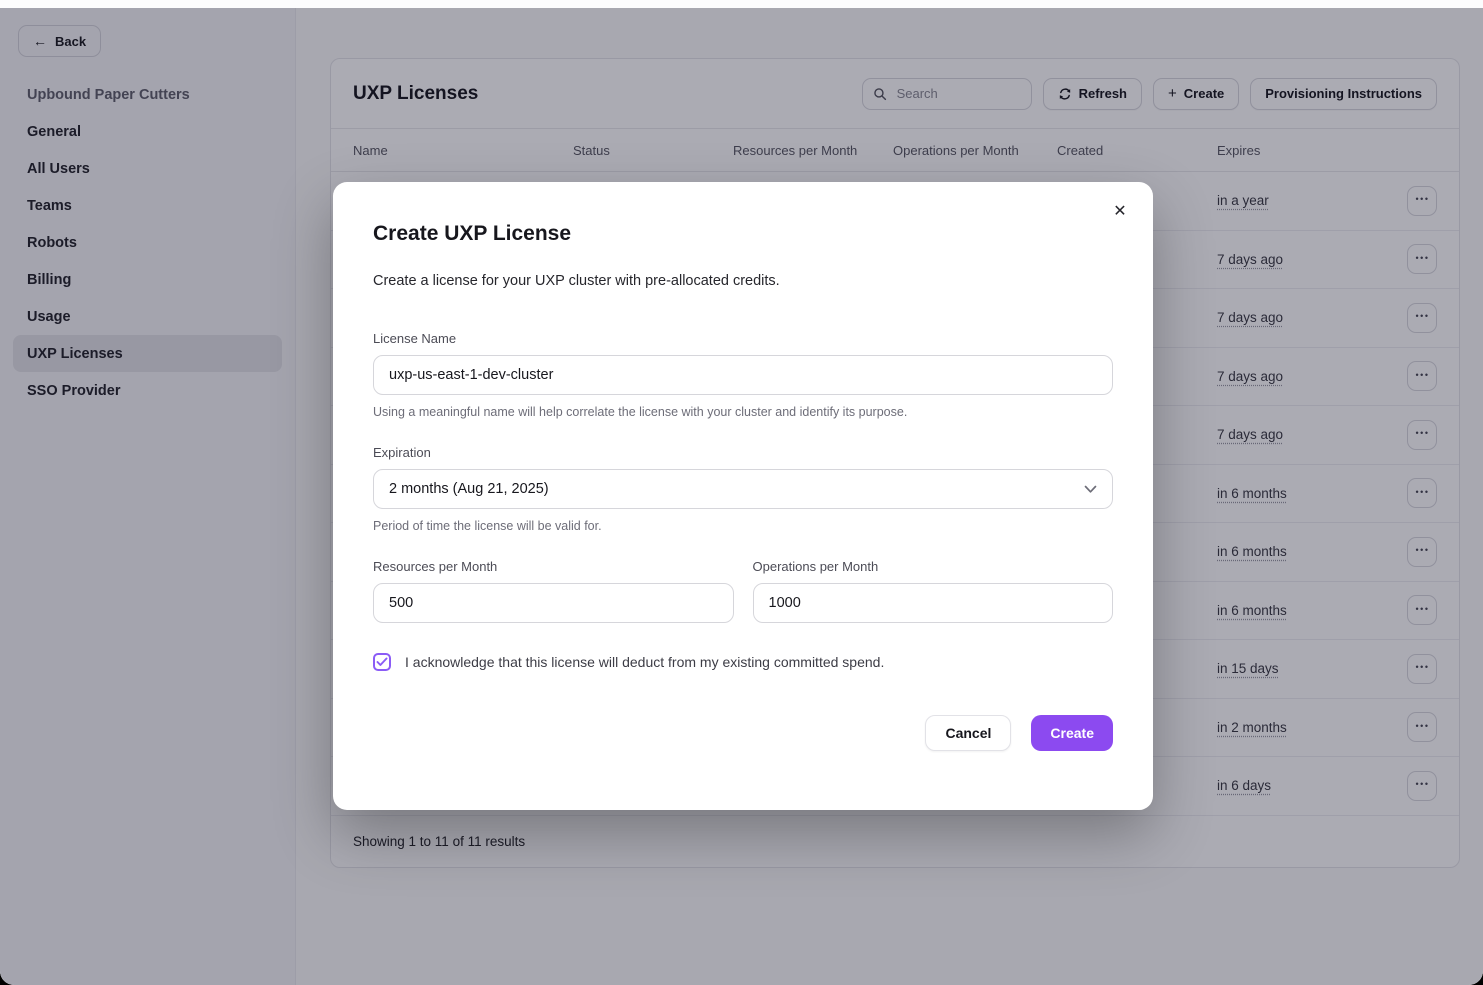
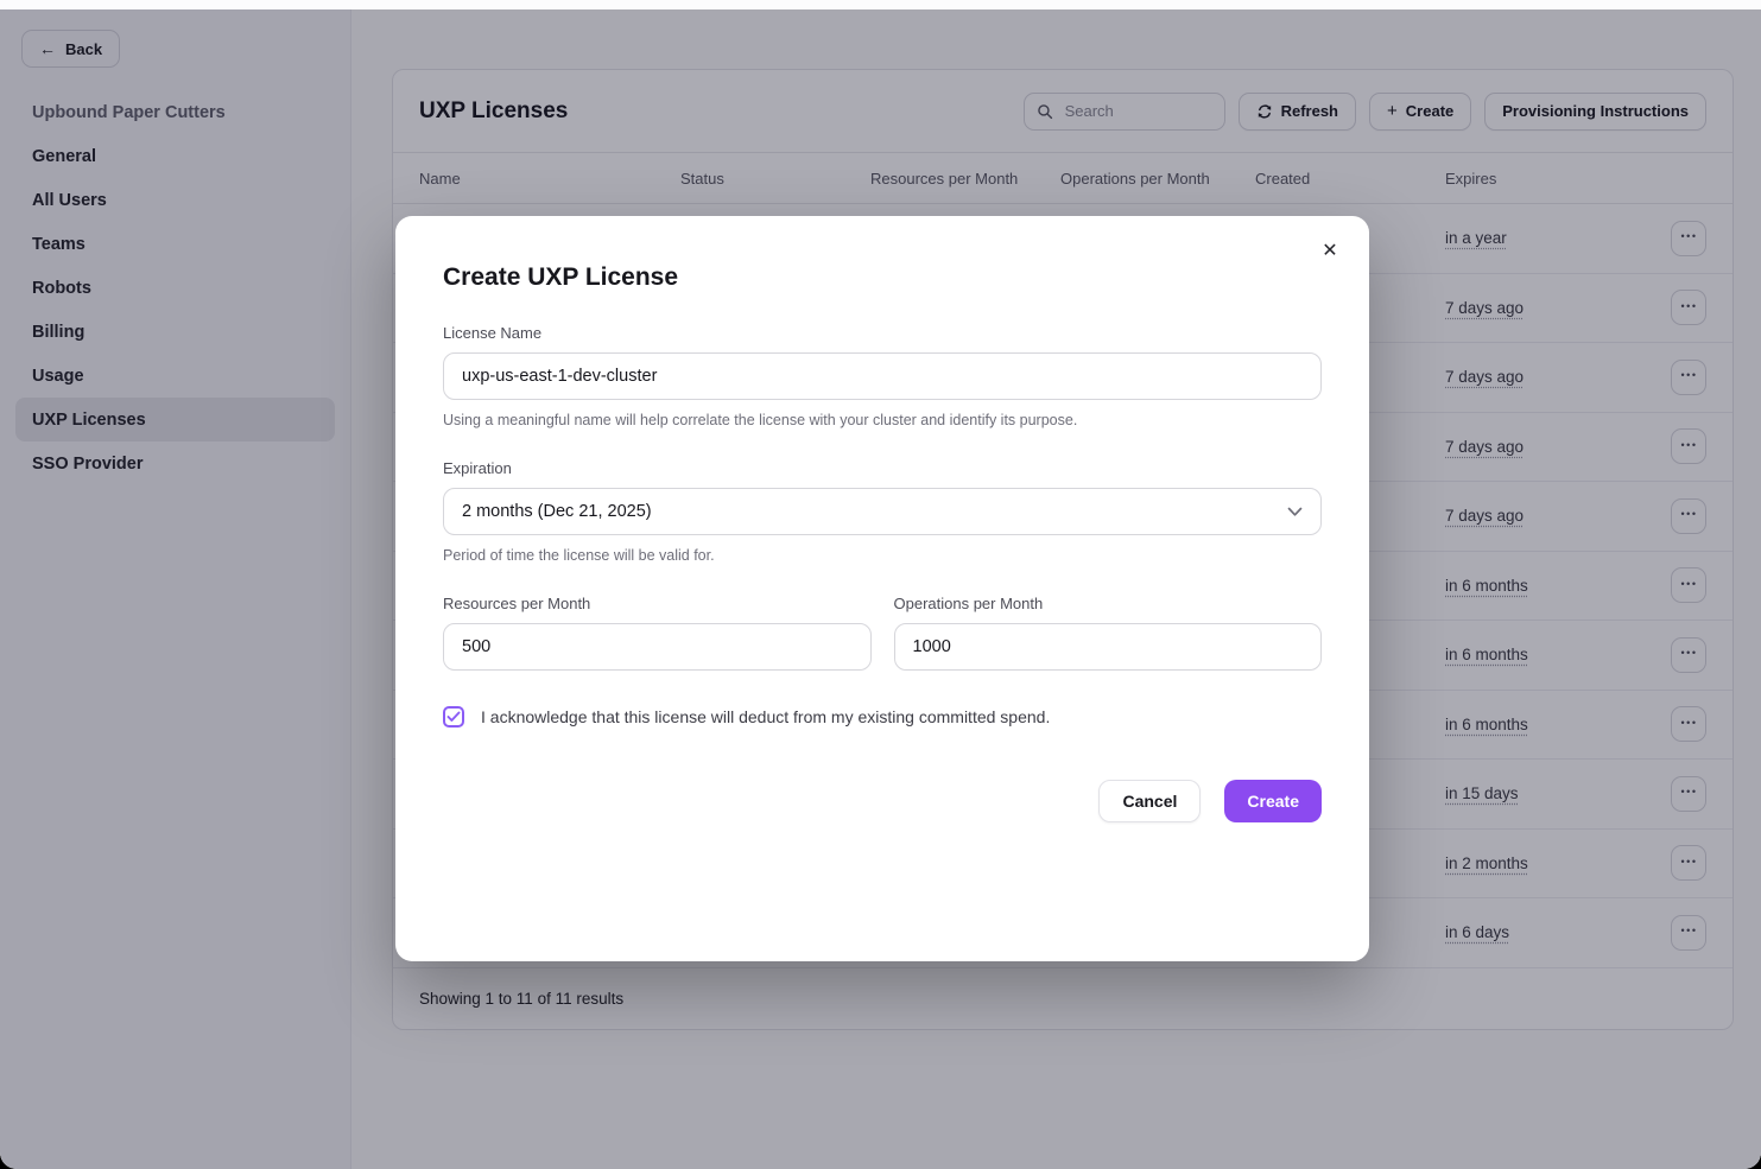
  ←
  Back
  Upbound Paper Cutters
  General
  All Users
  Teams
  Robots
  Billing
  Usage
  UXP Licenses
  SSO Provider
  UXP Licenses
  Search
  Refresh
  +
  Create
  Provisioning Instructions
  Name
  Status
  Resources per Month
  Operations per Month
  Created
  Expires
  in a year
  •••
  7 days ago
  •••
  7 days ago
  •••
  7 days ago
  •••
  7 days ago
  •••
  in 6 months
  •••
  in 6 months
  •••
  in 6 months
  •••
  in 15 days
  •••
  in 2 months
  •••
  in 6 days
  •••
  Showing 1 to 11 of 11 results
  ✕
  Create UXP License
- Create a license for your UXP cluster with pre-allocated credits.
  License Name
  uxp-us-east-1-dev-cluster
  Using a meaningful name will help correlate the license with your cluster and identify its purpose.
  Expiration
- 2 months (Aug 21, 2025)
+ 2 months (Dec 21, 2025)
  Period of time the license will be valid for.
  Resources per Month
  500
  Operations per Month
  1000
  I acknowledge that this license will deduct from my existing committed spend.
  Cancel
  Create
